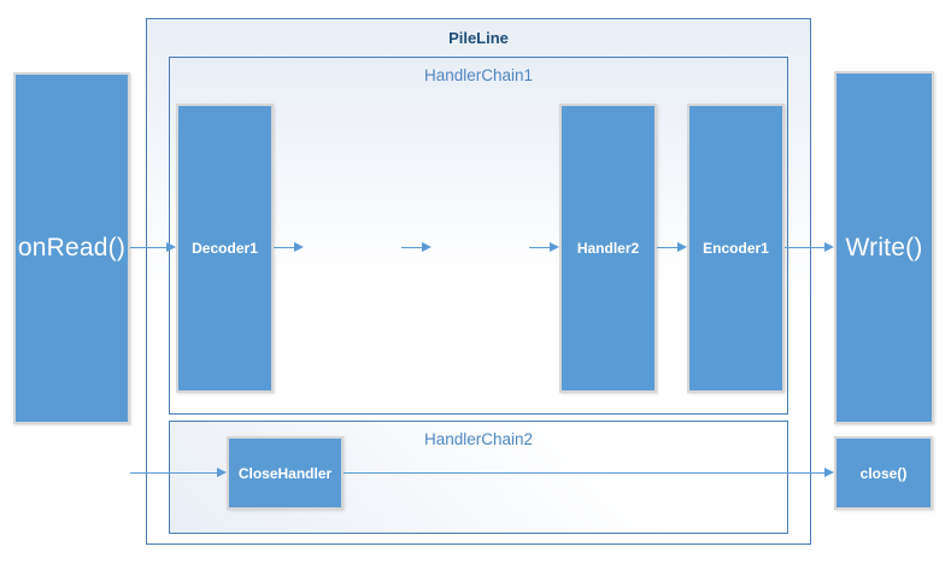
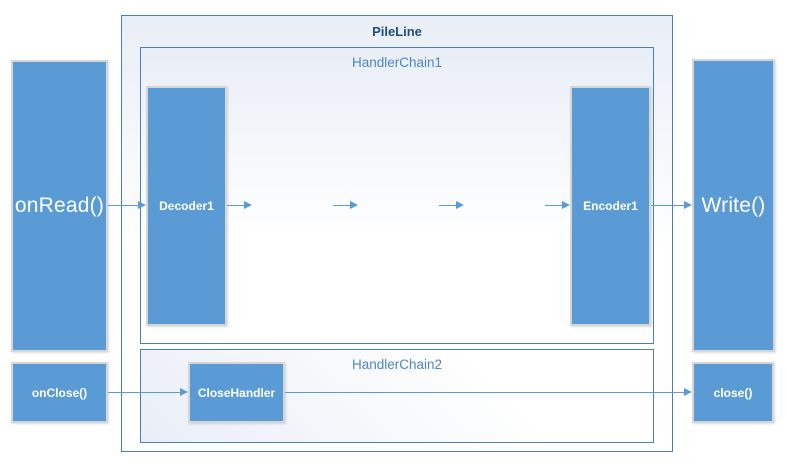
  PileLine
  HandlerChain1
  HandlerChain2
  Decoder1
- Handler2
  Encoder1
  CloseHandler
  onRead()
+ onClose()
  Write()
  close()
